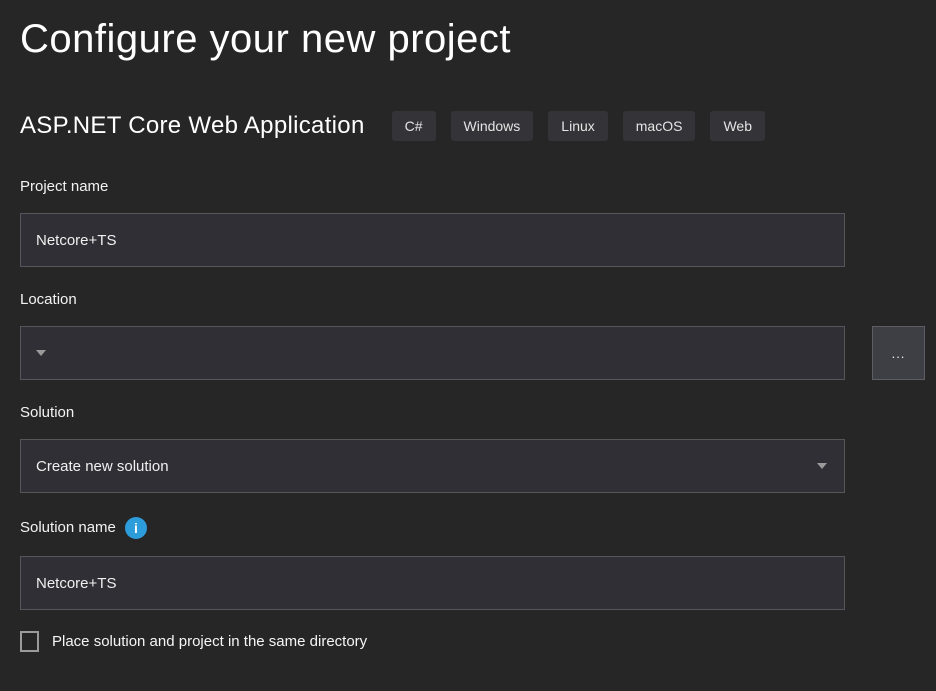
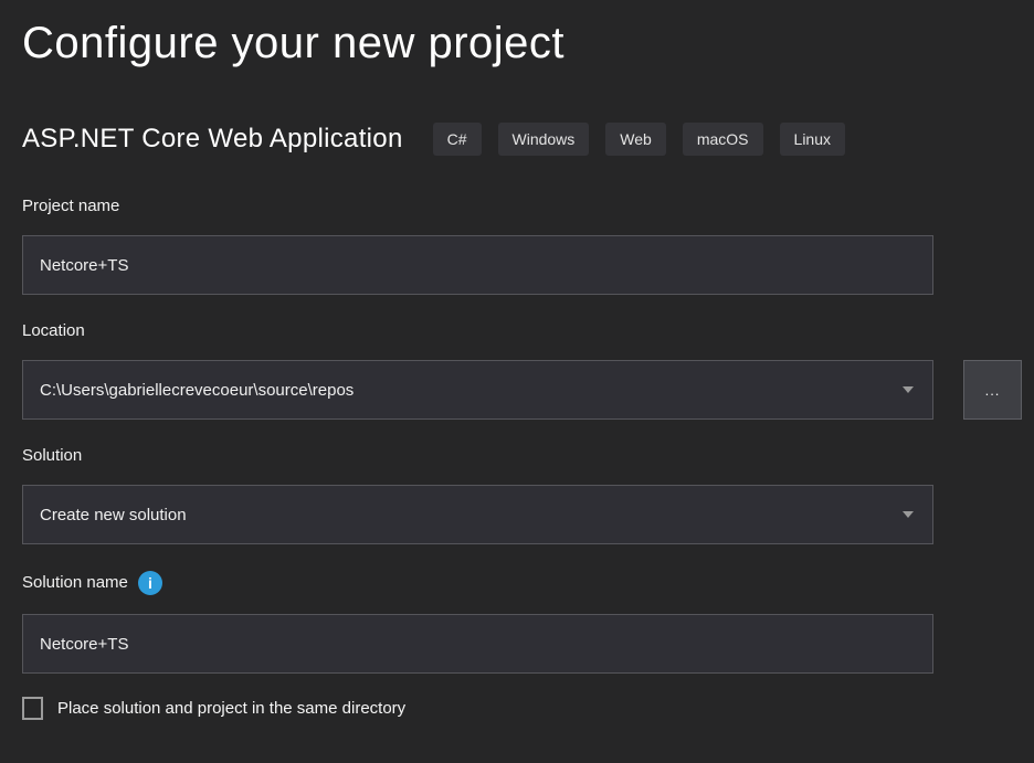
  Configure your new project
  ASP.NET Core Web Application
  C#
  Windows
- Linux
+ Web
  macOS
- Web
+ Linux
  Project name
  Netcore+TS
  Location
+ C:\Users\gabriellecrevecoeur\source\repos
  ...
  Solution
  Create new solution
  Solution name
  i
  Netcore+TS
  Place solution and project in the same directory
